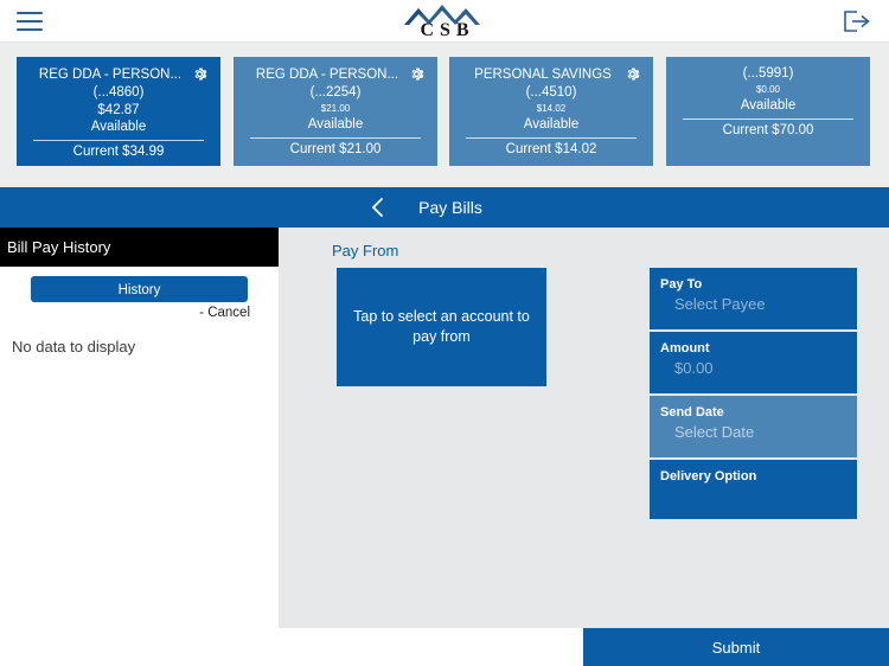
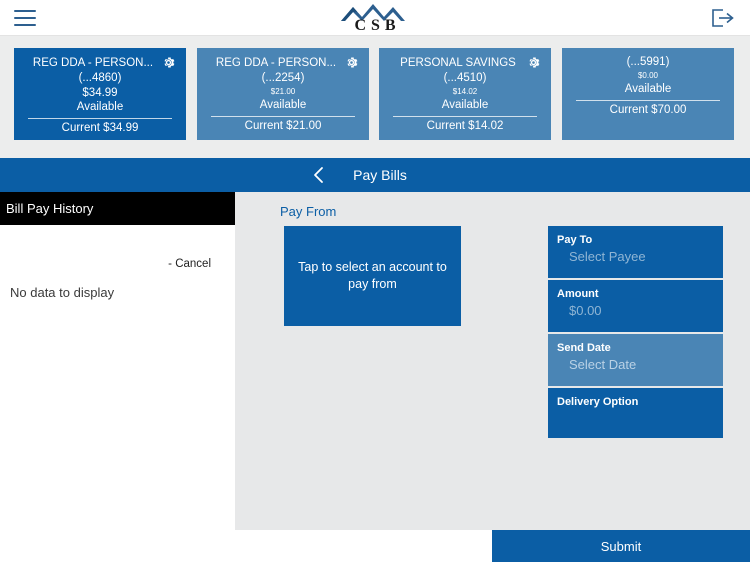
  CSB
  REG DDA - PERSON...
  (...4860)
- $42.87
+ $34.99
  Available
  Current $34.99
  REG DDA - PERSON...
  (...2254)
  $21.00
  Available
  Current $21.00
  PERSONAL SAVINGS
  (...4510)
  $14.02
  Available
  Current $14.02
  (...5991)
  $0.00
  Available
  Current $70.00
  Pay Bills
  Bill Pay History
- History
  - Cancel
  No data to display
  Pay From
  Tap to select an account to pay from
  Pay To
  Select Payee
  Amount
  $0.00
  Send Date
  Select Date
  Delivery Option
  Submit
